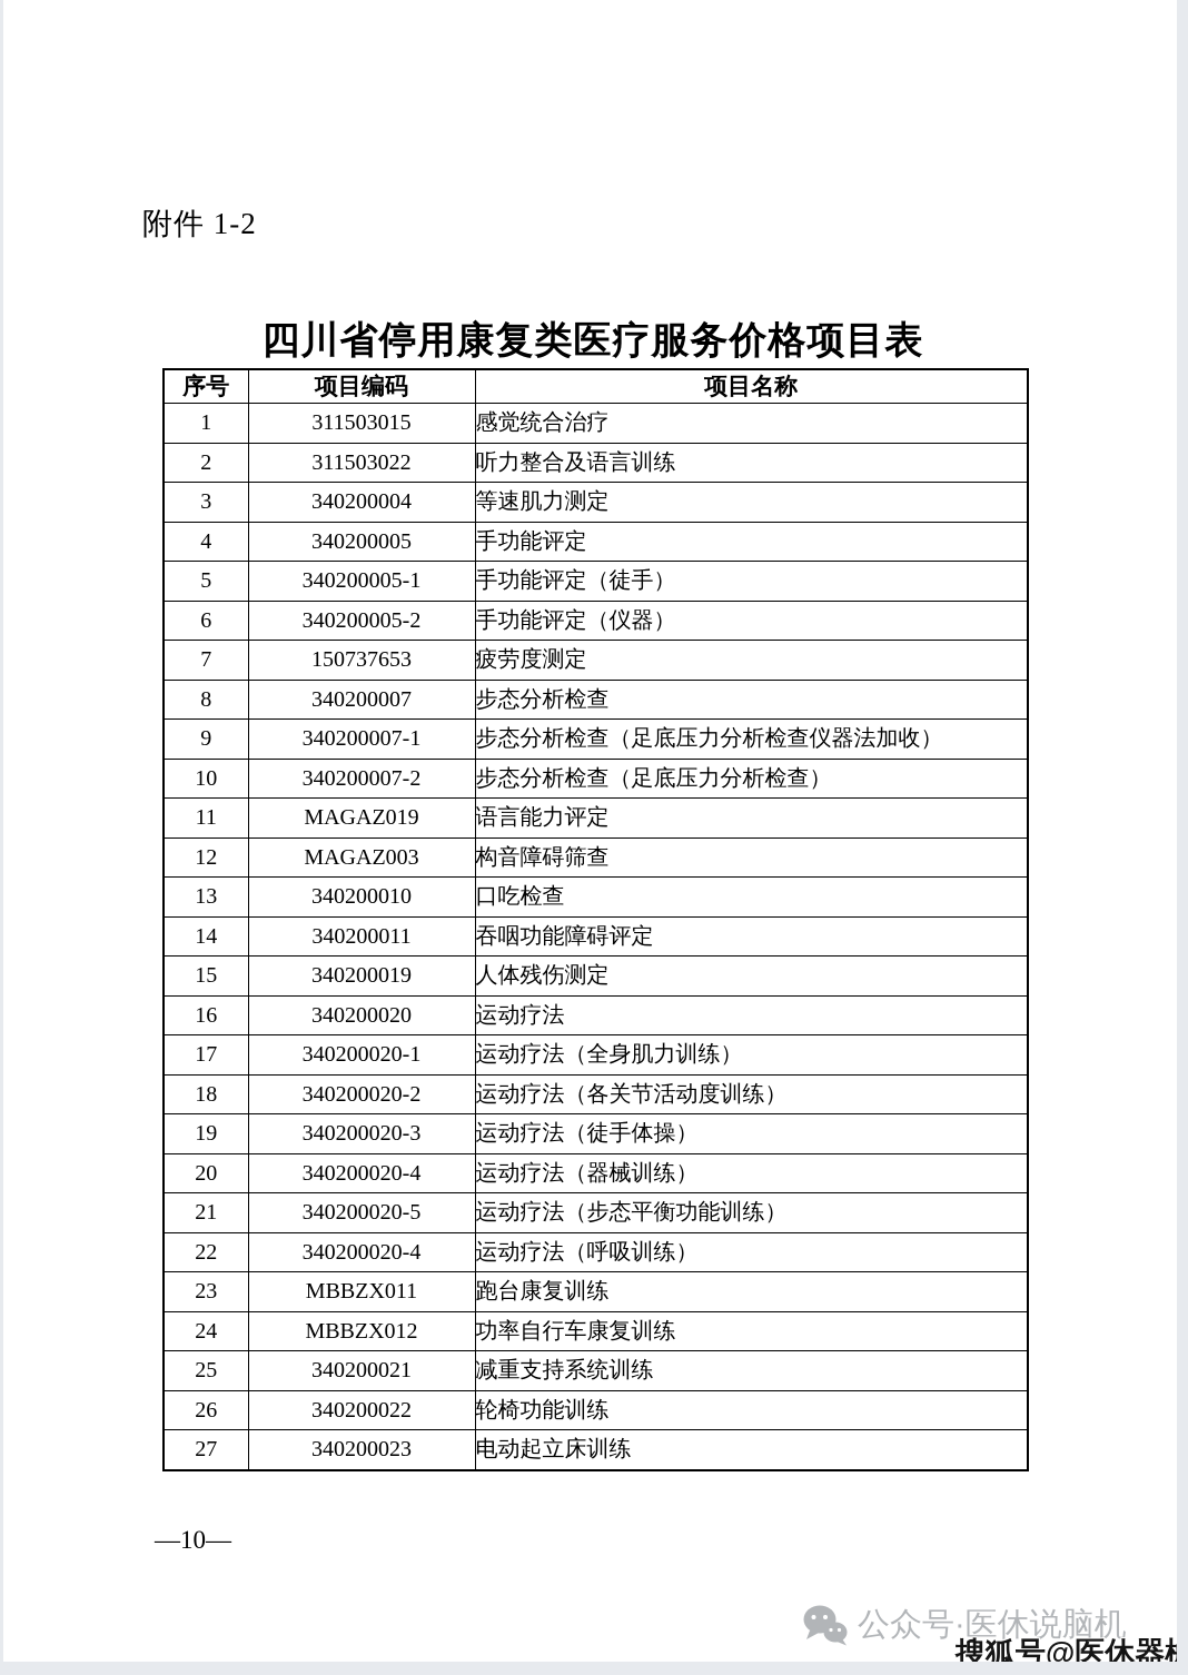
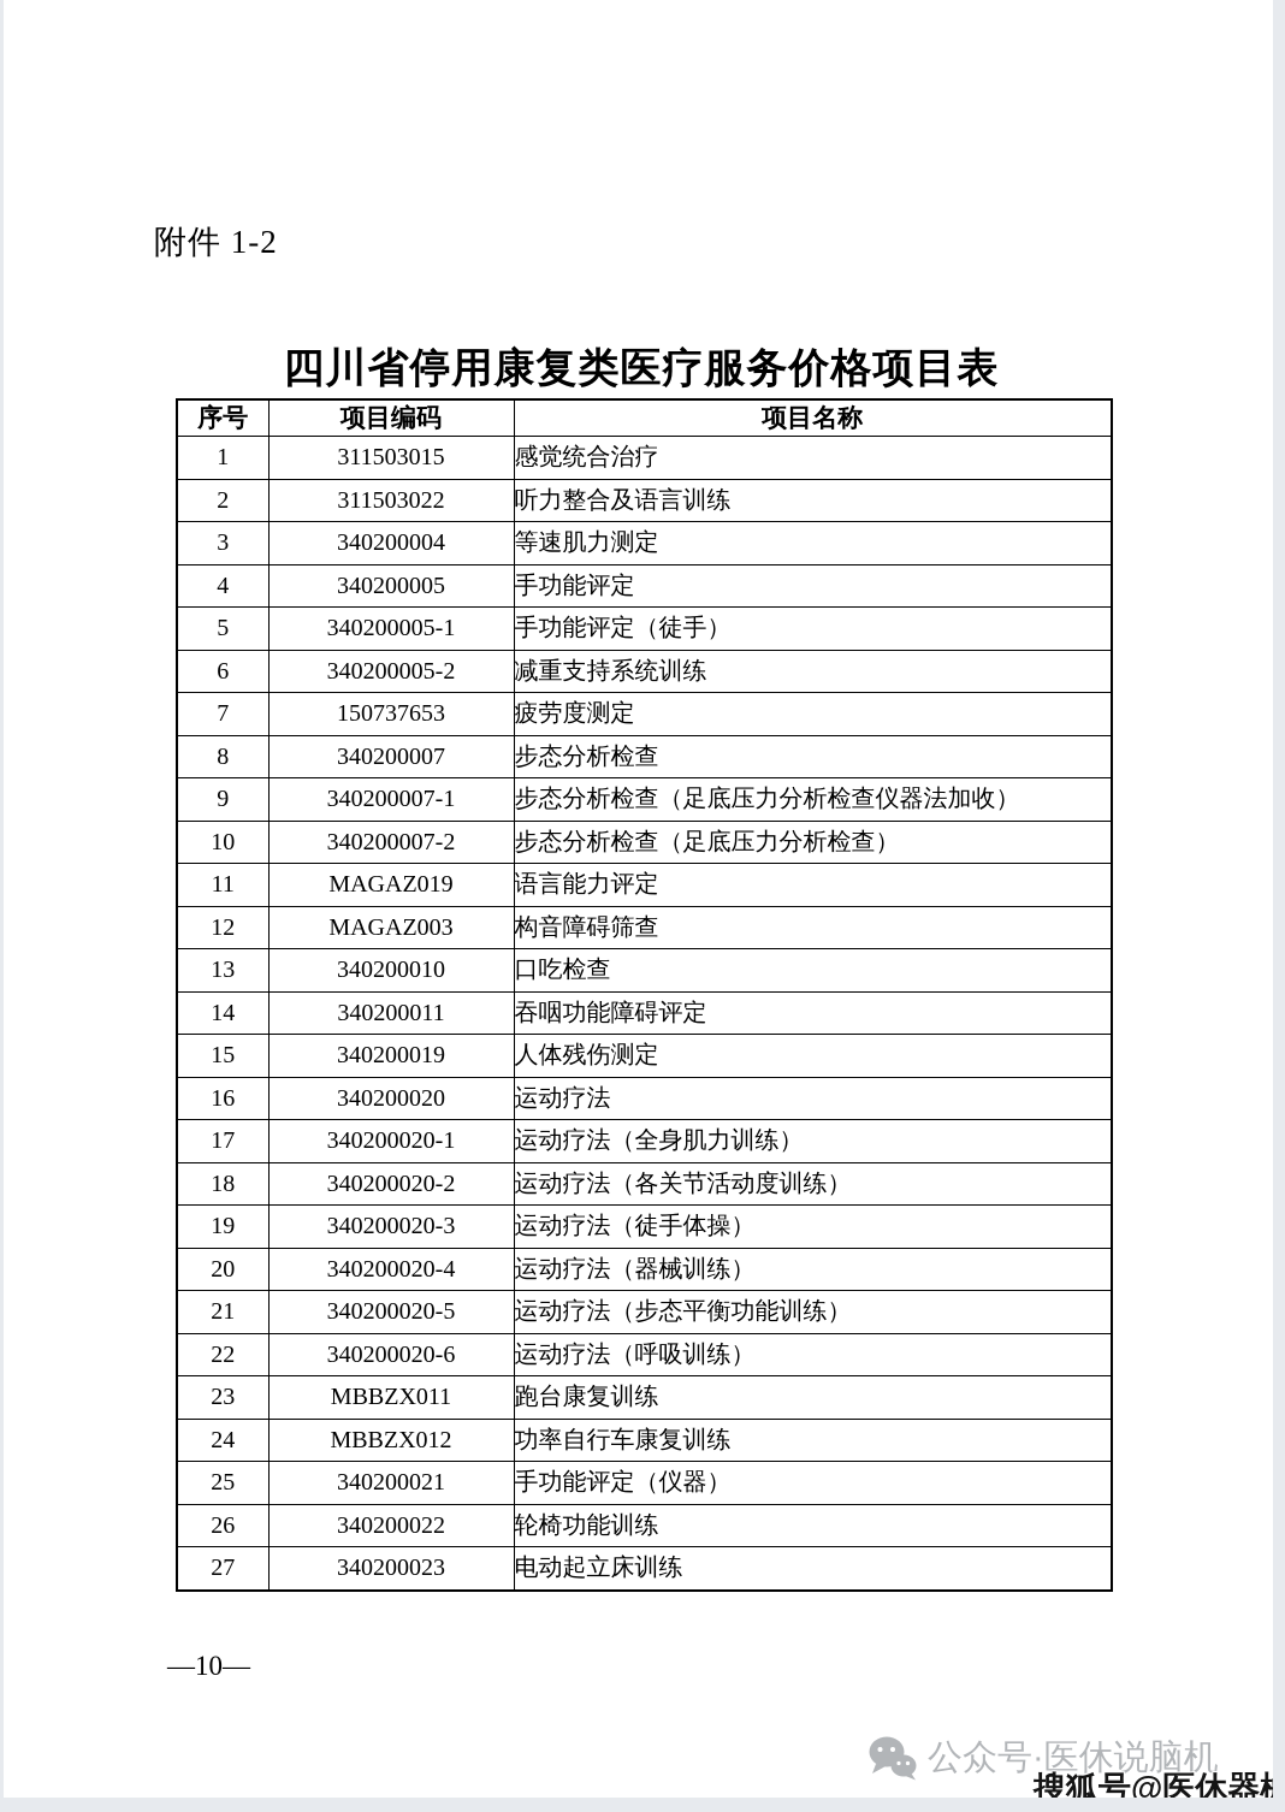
  附件 1-2
  四川省停用康复类医疗服务价格项目表
  序号	项目编码	项目名称
  1	311503015	感觉统合治疗
  2	311503022	听力整合及语言训练
  3	340200004	等速肌力测定
  4	340200005	手功能评定
  5	340200005-1	手功能评定（徒手）
- 6	340200005-2	手功能评定（仪器）
+ 6	340200005-2	减重支持系统训练
  7	150737653	疲劳度测定
  8	340200007	步态分析检查
  9	340200007-1	步态分析检查（足底压力分析检查仪器法加收）
  10	340200007-2	步态分析检查（足底压力分析检查）
  11	MAGAZ019	语言能力评定
  12	MAGAZ003	构音障碍筛查
  13	340200010	口吃检查
  14	340200011	吞咽功能障碍评定
  15	340200019	人体残伤测定
  16	340200020	运动疗法
  17	340200020-1	运动疗法（全身肌力训练）
  18	340200020-2	运动疗法（各关节活动度训练）
  19	340200020-3	运动疗法（徒手体操）
  20	340200020-4	运动疗法（器械训练）
  21	340200020-5	运动疗法（步态平衡功能训练）
- 22	340200020-4	运动疗法（呼吸训练）
+ 22	340200020-6	运动疗法（呼吸训练）
  23	MBBZX011	跑台康复训练
  24	MBBZX012	功率自行车康复训练
- 25	340200021	减重支持系统训练
+ 25	340200021	手功能评定（仪器）
  26	340200022	轮椅功能训练
  27	340200023	电动起立床训练
  —10—
  公众号·医休说脑机
  搜狐号@医休器
